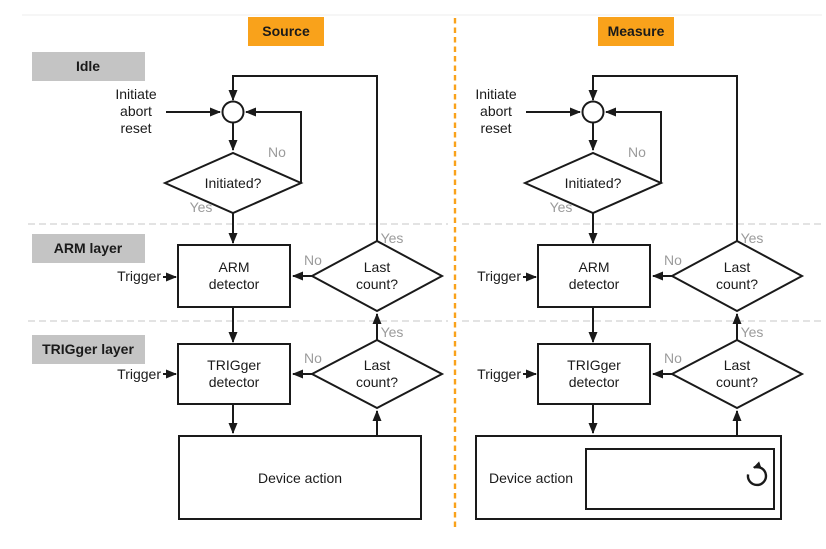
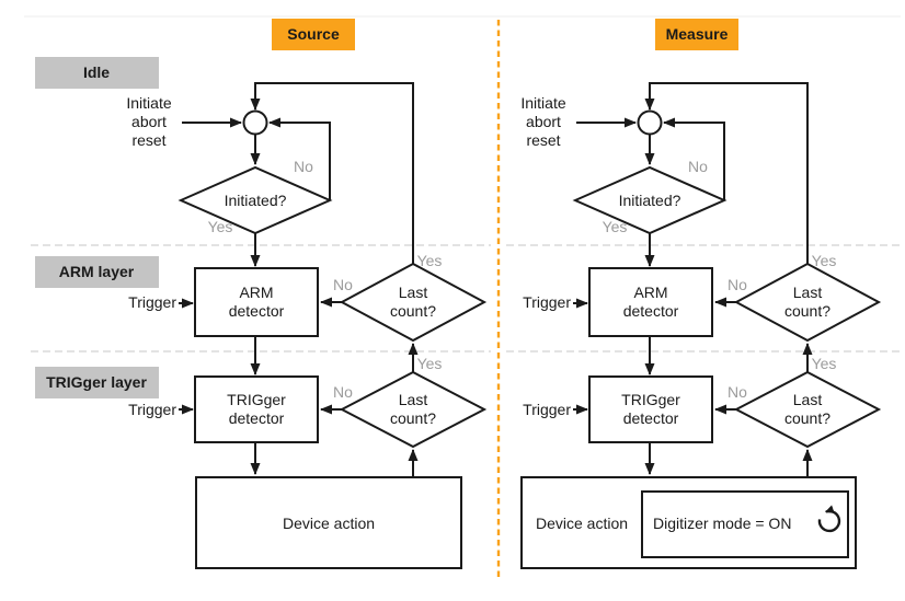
  Source
  Measure
  Idle
  ARM layer
  TRIGger layer
  Initiate
  abort
  reset
  Initiated?
  No
  Yes
  ARM
  detector
  Trigger
  Last
  count?
  No
  Yes
  TRIGger
  detector
  Trigger
  Last
  count?
  No
  Yes
  Device action
  Initiate
  abort
  reset
  Initiated?
  No
  Yes
  ARM
  detector
  Trigger
  Last
  count?
  No
  Yes
  TRIGger
  detector
  Trigger
  Last
  count?
  No
  Yes
  Device action
+ Digitizer mode = ON
